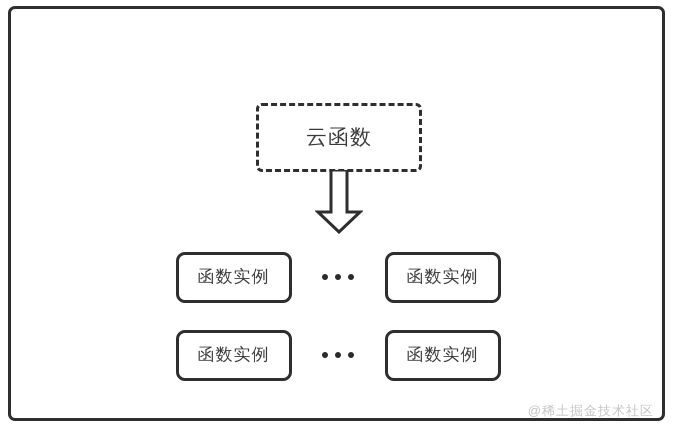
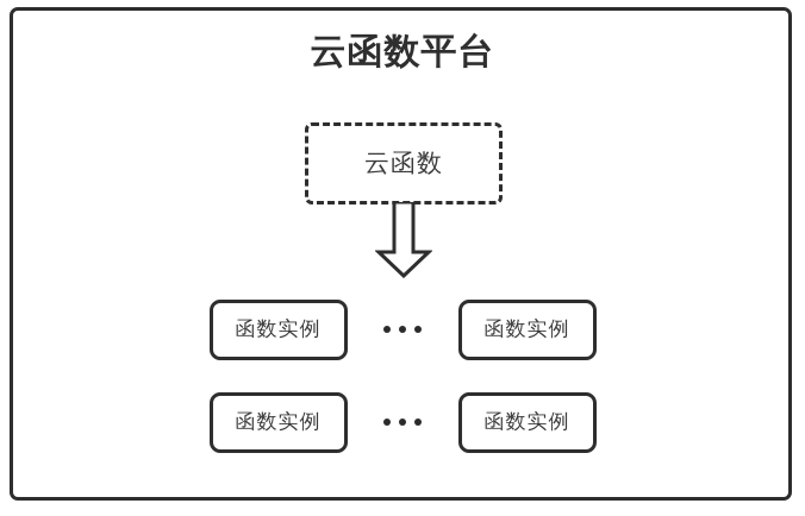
+ 云函数平台
  云函数
  函数实例
  函数实例
  函数实例
  函数实例
- @稀土掘金技术社区
